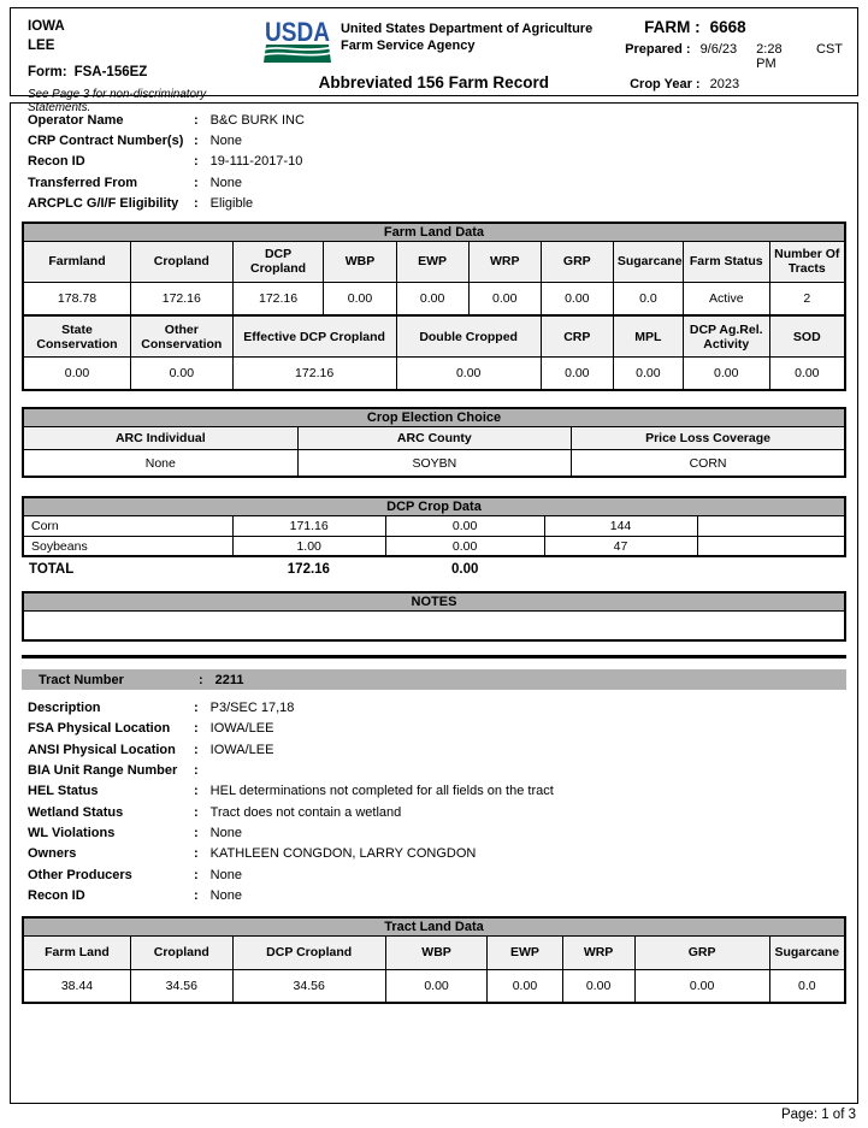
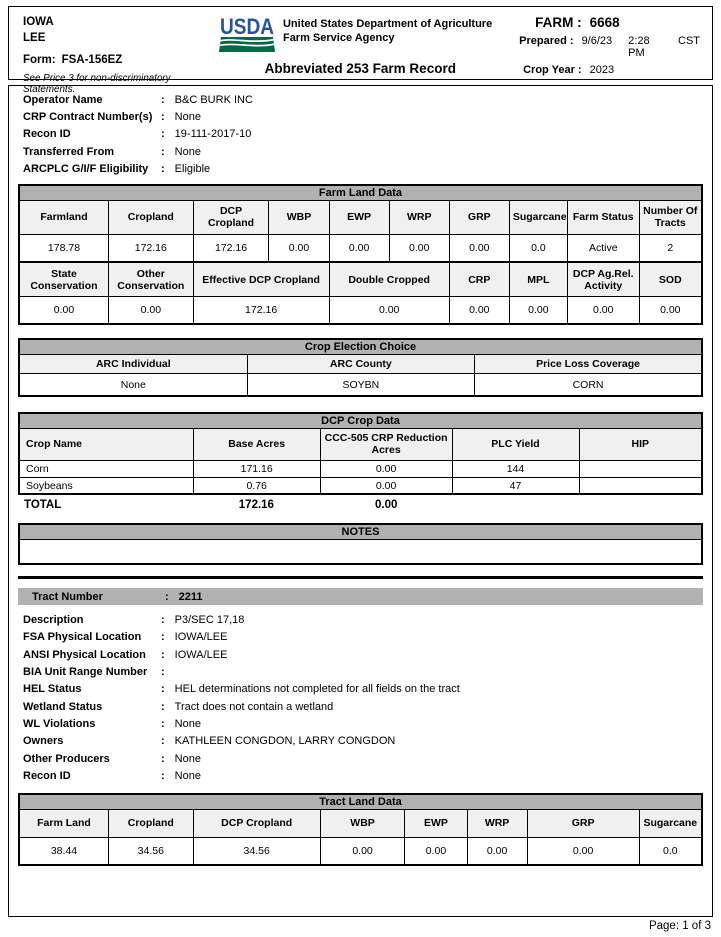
  IOWA
  LEE
  Form: FSA-156EZ
- See Page 3 for non-discriminatory Statements.
+ See Price 3 for non-discriminatory Statements.
  USDA
  United States Department of Agriculture
  Farm Service Agency
- Abbreviated 156 Farm Record
+ Abbreviated 253 Farm Record
  FARM :
  6668
  Prepared :
  9/6/23
  2:28 PM
  CST
  Crop Year :
  2023
  Operator Name
  :
  B&C BURK INC
  CRP Contract Number(s)
  :
  None
  Recon ID
  :
  19-111-2017-10
  Transferred From
  :
  None
  ARCPLC G/I/F Eligibility
  :
  Eligible
  Farm Land Data
  Farmland	Cropland	DCP Cropland	WBP	EWP	WRP	GRP	Sugarcane	Farm Status	Number Of Tracts
  178.78	172.16	172.16	0.00	0.00	0.00	0.00	0.0	Active	2
  State Conservation	Other Conservation	Effective DCP Cropland	Double Cropped	CRP	MPL	DCP Ag.Rel. Activity	SOD
  0.00	0.00	172.16	0.00	0.00	0.00	0.00	0.00
  Crop Election Choice
  ARC Individual	ARC County	Price Loss Coverage
  None	SOYBN	CORN
  DCP Crop Data
+ Crop Name	Base Acres	CCC-505 CRP Reduction Acres	PLC Yield	HIP
  Corn	171.16	0.00	144
- Soybeans	1.00	0.00	47
+ Soybeans	0.76	0.00	47
  TOTAL
  172.16
  0.00
  NOTES
  Tract Number
  :
  2211
  Description
  :
  P3/SEC 17,18
  FSA Physical Location
  :
  IOWA/LEE
  ANSI Physical Location
  :
  IOWA/LEE
  BIA Unit Range Number
  :
  HEL Status
  :
  HEL determinations not completed for all fields on the tract
  Wetland Status
  :
  Tract does not contain a wetland
  WL Violations
  :
  None
  Owners
  :
  KATHLEEN CONGDON, LARRY CONGDON
  Other Producers
  :
  None
  Recon ID
  :
  None
  Tract Land Data
  Farm Land	Cropland	DCP Cropland	WBP	EWP	WRP	GRP	Sugarcane
  38.44	34.56	34.56	0.00	0.00	0.00	0.00	0.0
  Page: 1 of 3
